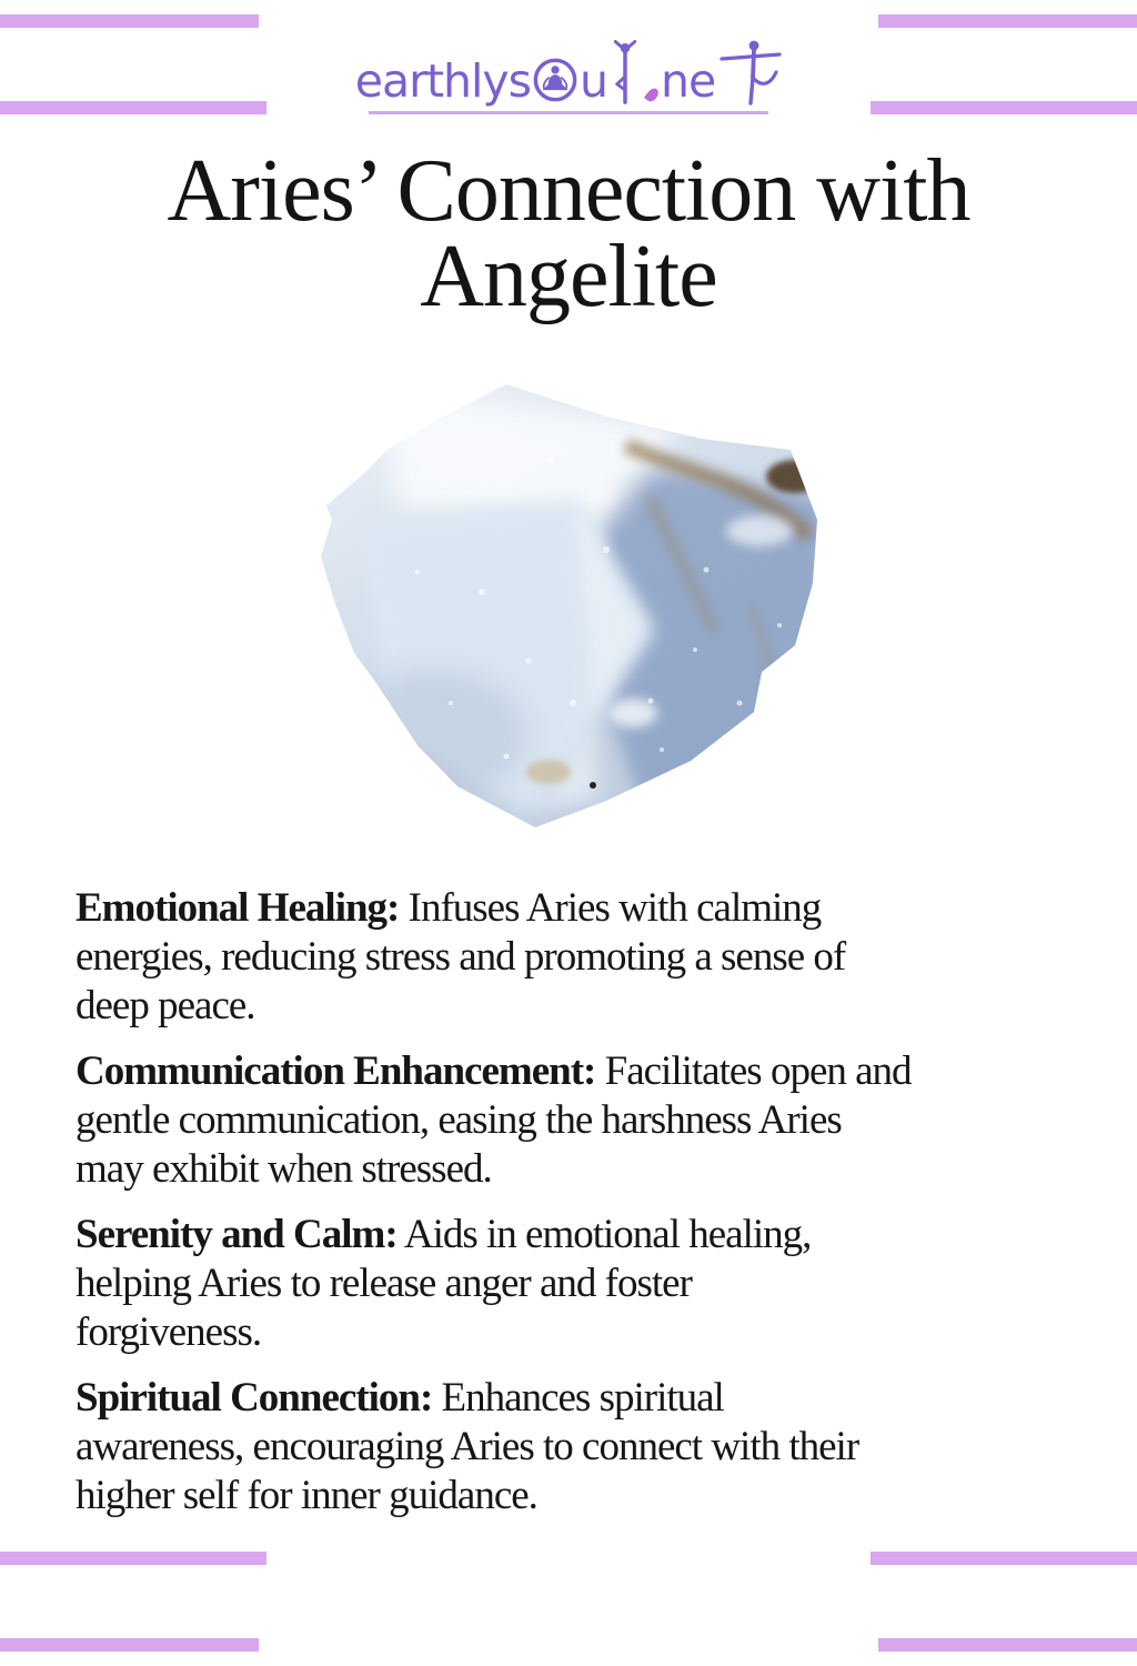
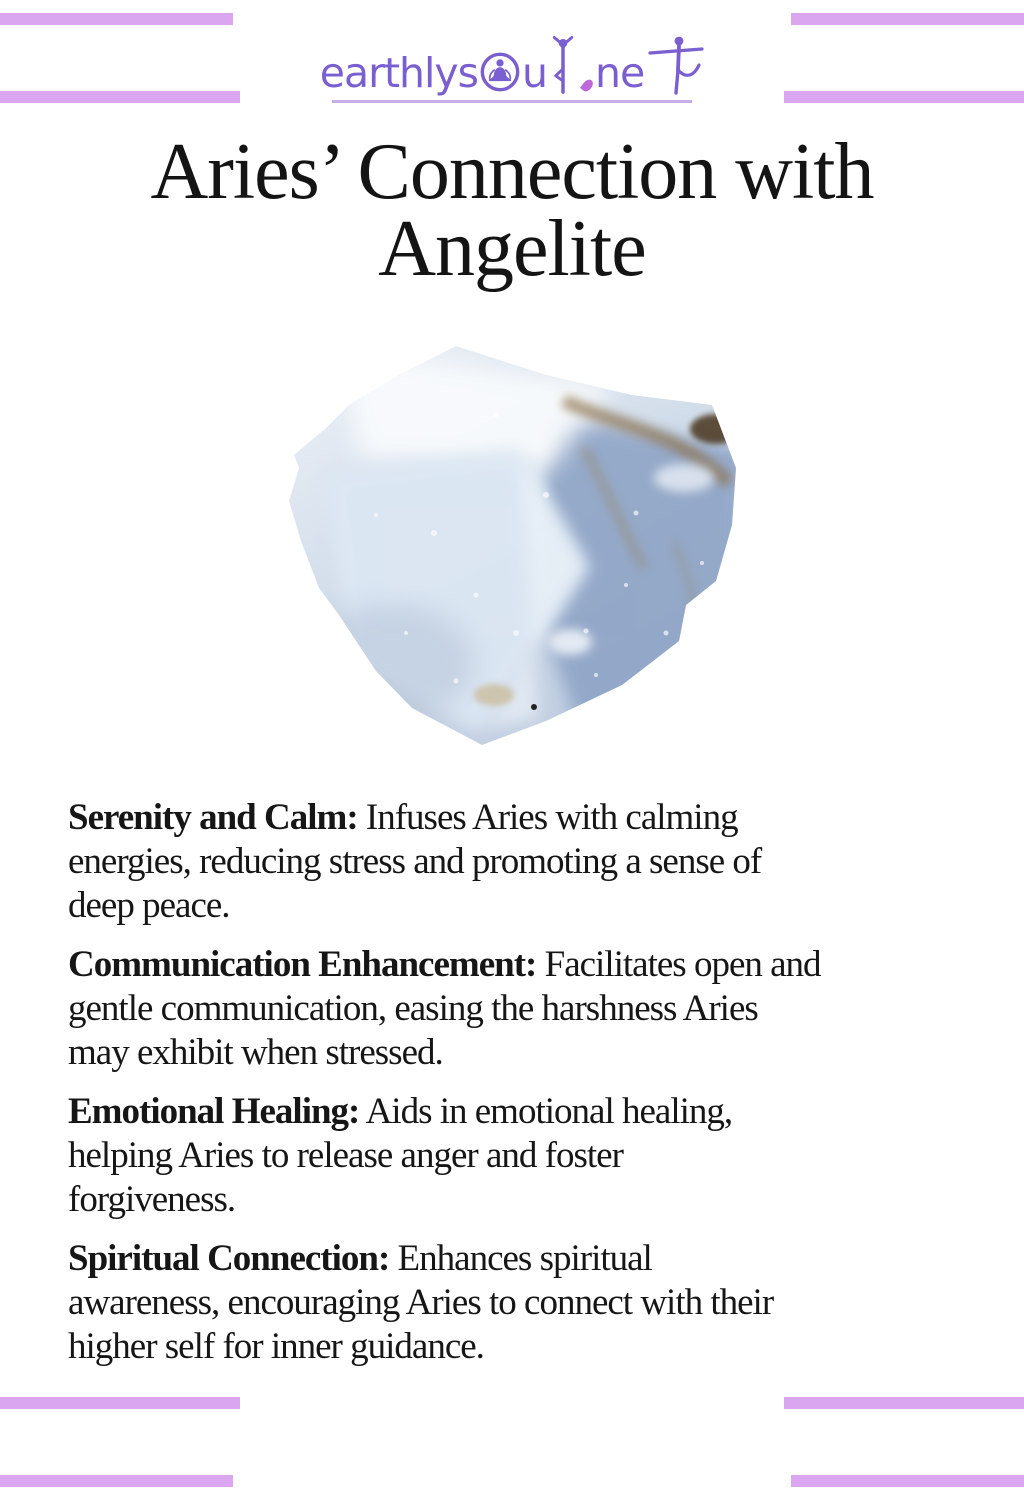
  earthlys
  u
  ne
  Aries’ Connection with
  Angelite
- Emotional Healing: Infuses Aries with calming
+ Serenity and Calm: Infuses Aries with calming
  energies, reducing stress and promoting a sense of
  deep peace.
  Communication Enhancement: Facilitates open and
  gentle communication, easing the harshness Aries
  may exhibit when stressed.
- Serenity and Calm: Aids in emotional healing,
+ Emotional Healing: Aids in emotional healing,
  helping Aries to release anger and foster
  forgiveness.
  Spiritual Connection: Enhances spiritual
  awareness, encouraging Aries to connect with their
  higher self for inner guidance.
